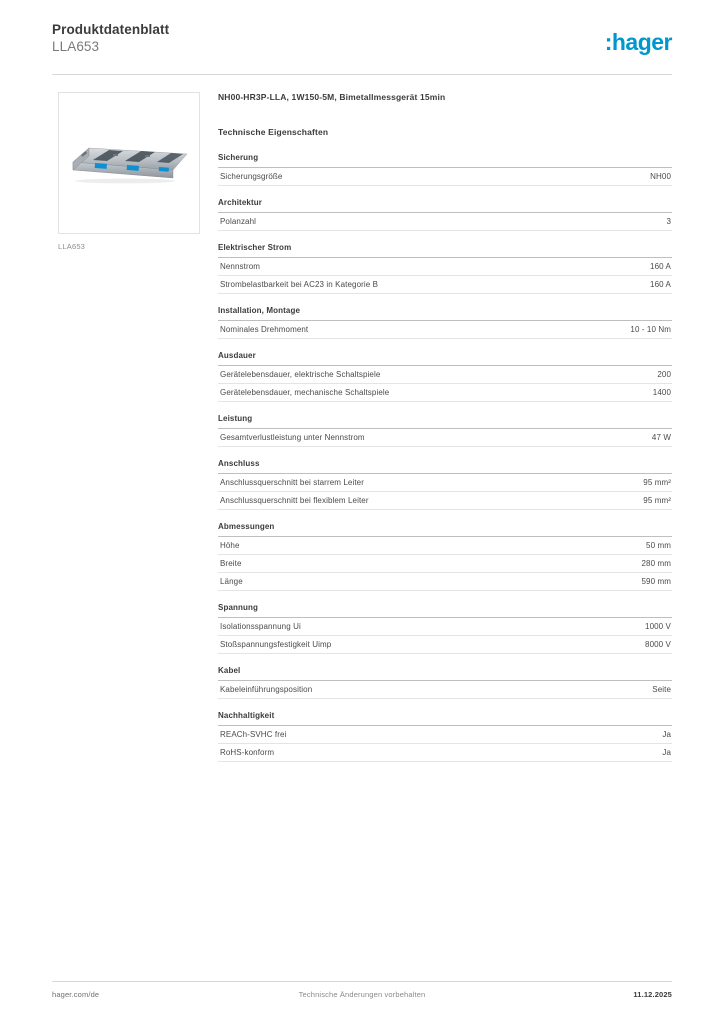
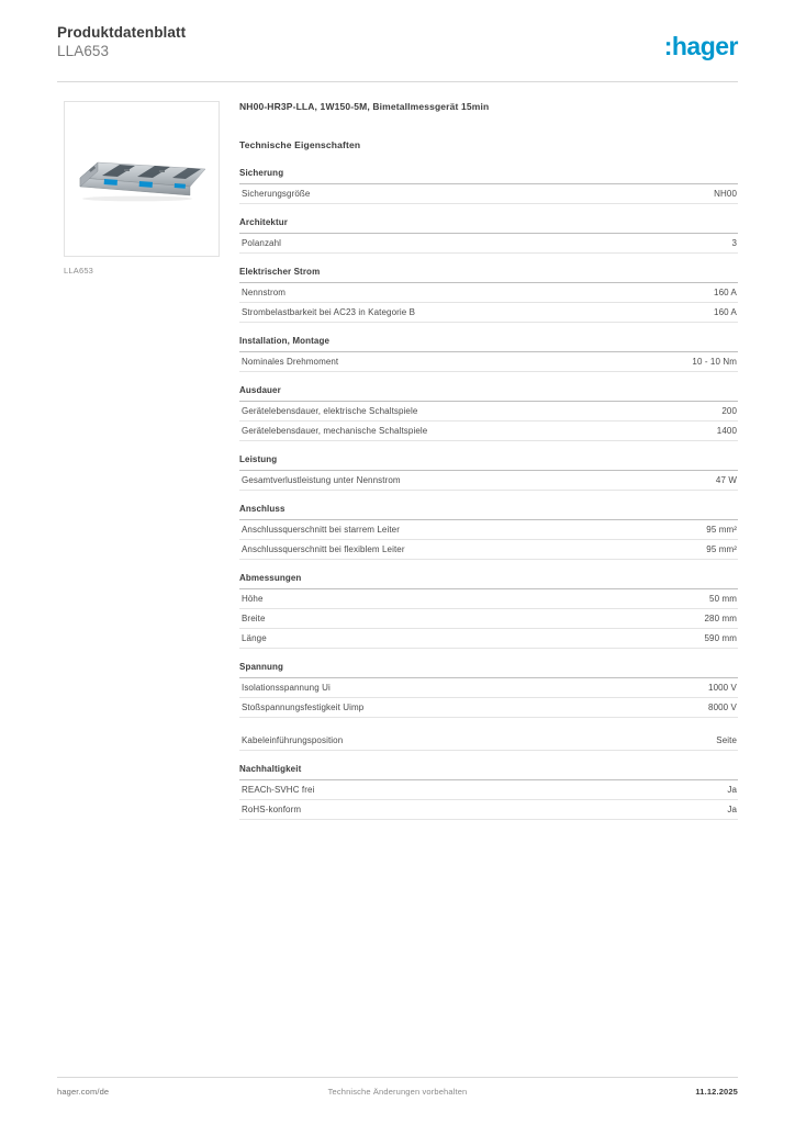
  Produktdatenblatt
  LLA653
  :hager
  LLA653
  NH00-HR3P-LLA, 1W150-5M, Bimetallmessgerät 15min
  Technische Eigenschaften
  Sicherung
  Sicherungsgröße
  NH00
  Architektur
  Polanzahl
  3
  Elektrischer Strom
  Nennstrom
  160 A
  Strombelastbarkeit bei AC23 in Kategorie B
  160 A
  Installation, Montage
  Nominales Drehmoment
  10 - 10 Nm
  Ausdauer
  Gerätelebensdauer, elektrische Schaltspiele
  200
  Gerätelebensdauer, mechanische Schaltspiele
  1400
  Leistung
  Gesamtverlustleistung unter Nennstrom
  47 W
  Anschluss
  Anschlussquerschnitt bei starrem Leiter
  95 mm²
  Anschlussquerschnitt bei flexiblem Leiter
  95 mm²
  Abmessungen
  Höhe
  50 mm
  Breite
  280 mm
  Länge
  590 mm
  Spannung
  Isolationsspannung Ui
  1000 V
  Stoßspannungsfestigkeit Uimp
  8000 V
- Kabel
  Kabeleinführungsposition
  Seite
  Nachhaltigkeit
  REACh-SVHC frei
  Ja
  RoHS-konform
  Ja
  hager.com/de
  Technische Änderungen vorbehalten
  11.12.2025
